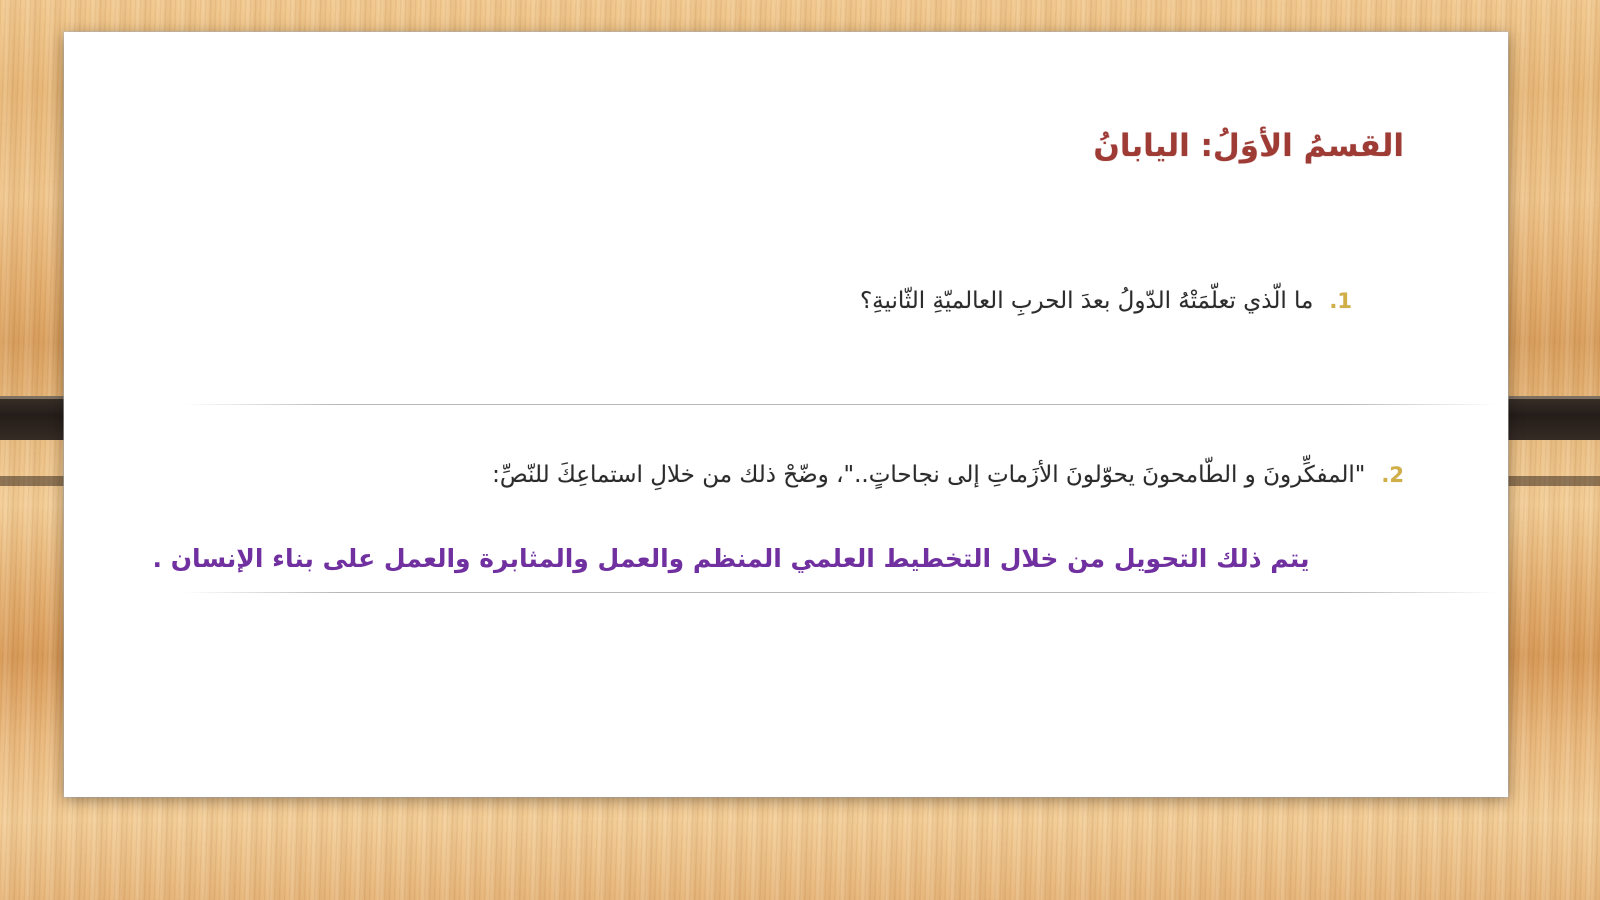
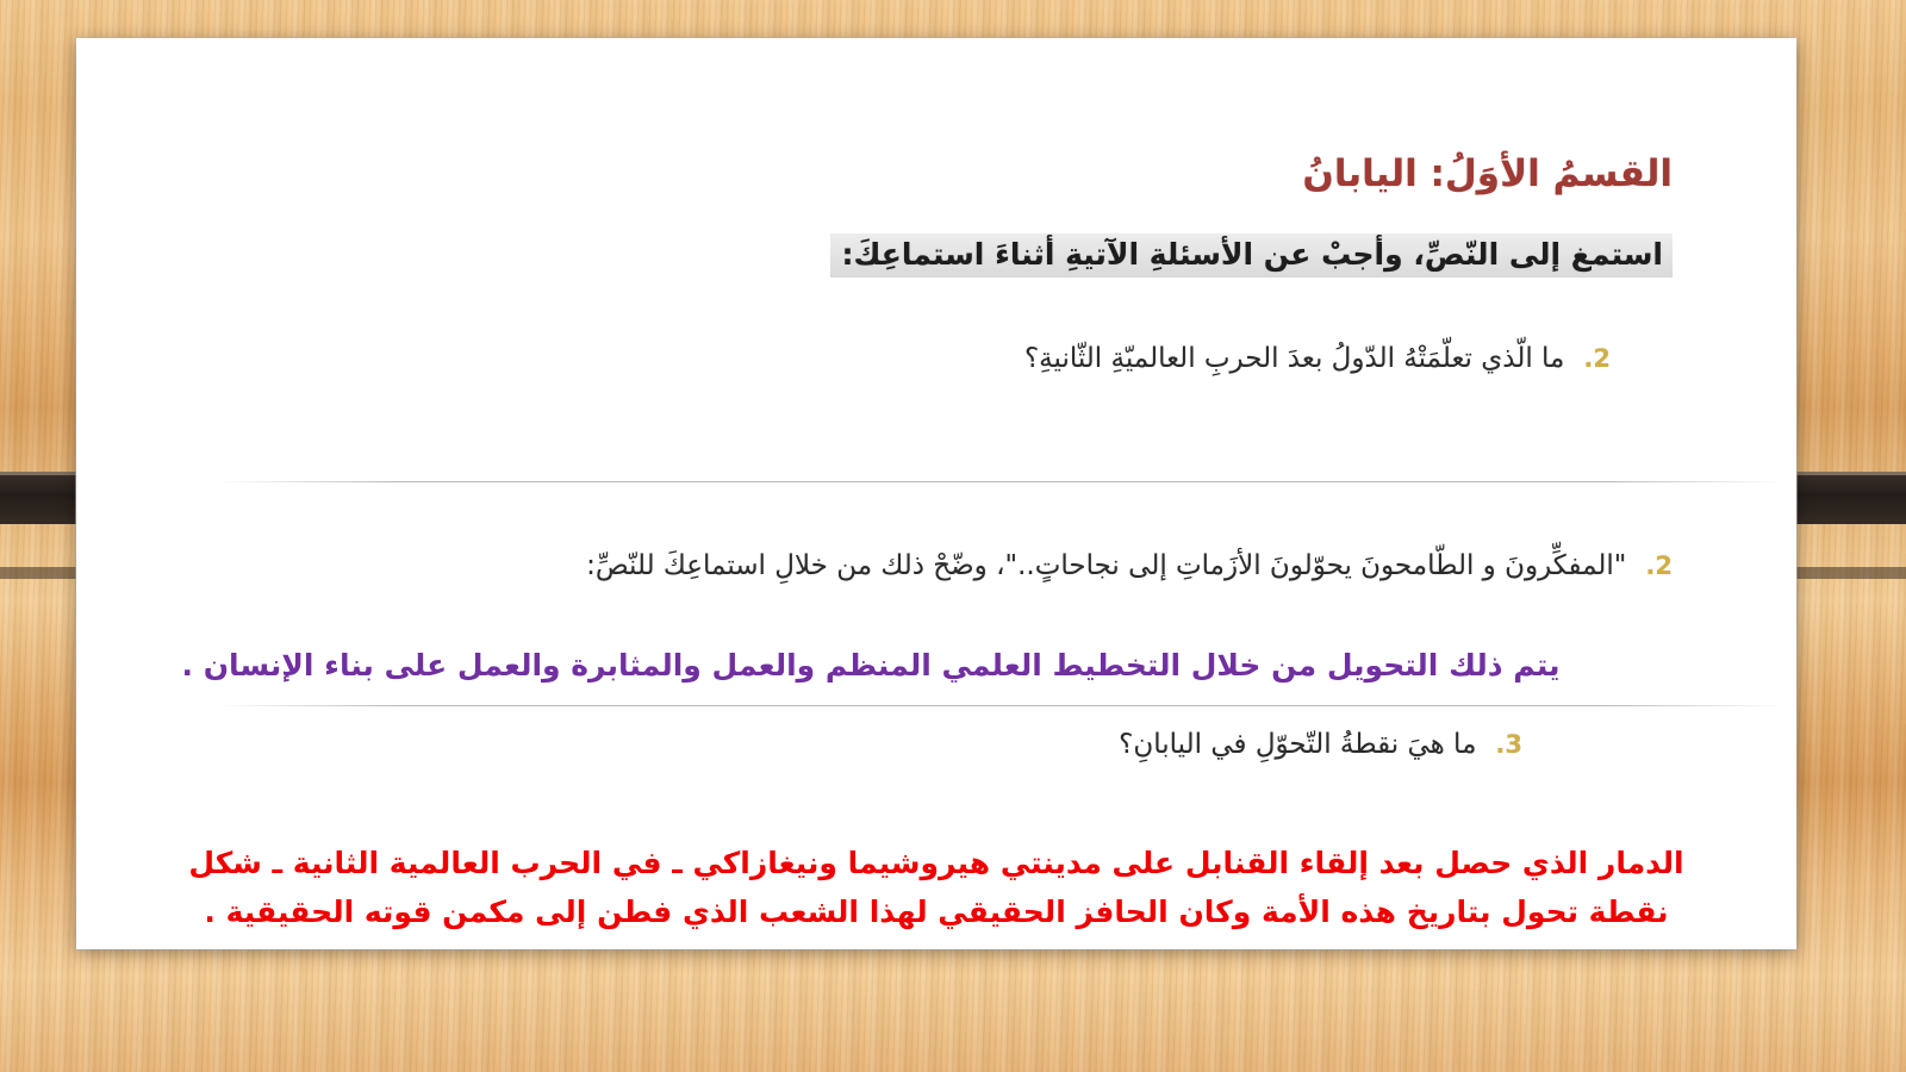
  القسمُ الأوَلُ: اليابانُ
+ استمغ إلى النّصِّ، وأجبْ عن الأسئلةِ الآتيةِ أثناءَ استماعِكَ:
- 1.ما الّذي تعلّمَتْهُ الدّولُ بعدَ الحربِ العالميّةِ الثّانيةِ؟
+ 2.ما الّذي تعلّمَتْهُ الدّولُ بعدَ الحربِ العالميّةِ الثّانيةِ؟
  2."المفكِّرونَ و الطّامحونَ يحوّلونَ الأزَماتِ إلى نجاحاتٍ.."، وضّحْ ذلك من خلالِ استماعِكَ للنّصِّ:
  يتم ذلك التحويل من خلال التخطيط العلمي المنظم والعمل والمثابرة والعمل على بناء الإنسان .
+ 3.ما هيَ نقطةُ التّحوّلِ في اليابانِ؟
+ الدمار الذي حصل بعد إلقاء القنابل على مدينتي هيروشيما ونيغازاكي ـ في الحرب العالمية الثانية ـ شكل
+ نقطة تحول بتاريخ هذه الأمة وكان الحافز الحقيقي لهذا الشعب الذي فطن إلى مكمن قوته الحقيقية .
